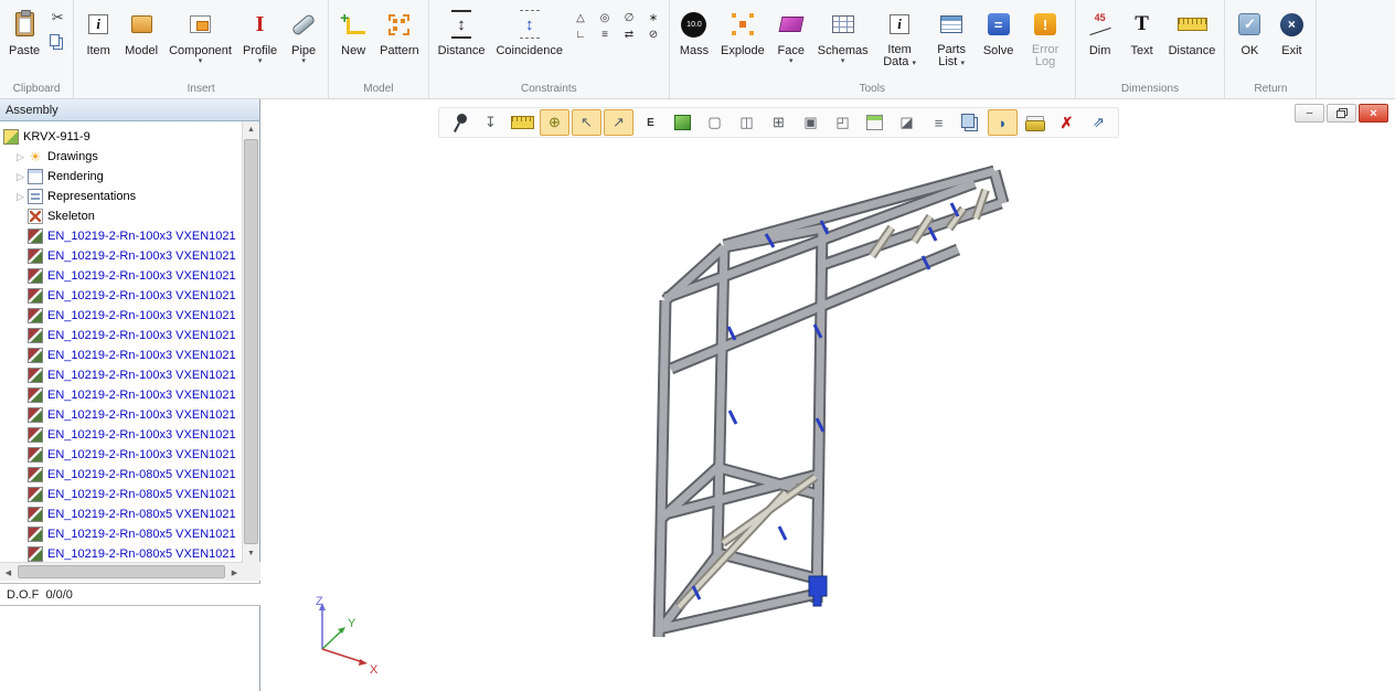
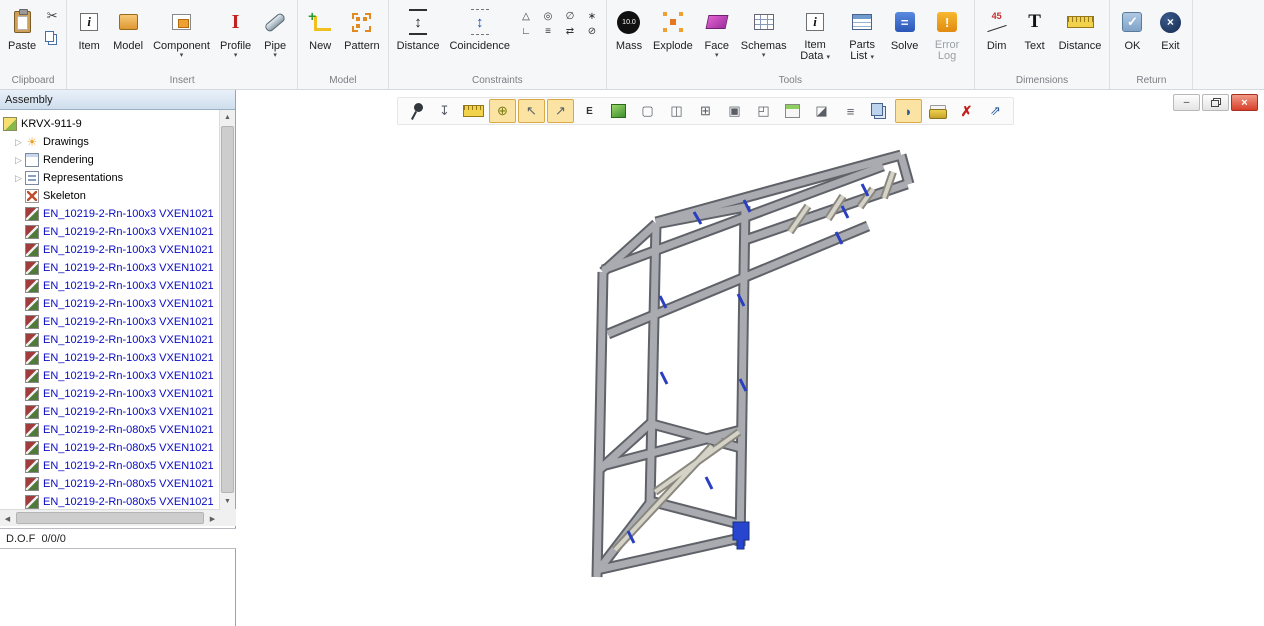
  Paste
  ✂
  Clipboard
  i
  Item
  Model
  Component
  I
  Profile
  Pipe
  Insert
  +
  New
  Pattern
  Model
  ↕
  Distance
  ↕
  Coincidence
  △
  ◎
  ∅
  ∗
  ∟
  ≡
  ⇄
  ⊘
  Constraints
  Mass
  Explode
  Face
  Schemas
  i
  Item Data
  Parts List
  =
  Solve
  !
  Error Log
  Tools
  45
  Dim
  T
  Text
  Distance
  Dimensions
  ✓
  OK
  ×
  Exit
  Return
  Assembly
  KRVX-911-9
  ▷
  Drawings
  ▷
  Rendering
  ▷
  Representations
  Skeleton
  EN_10219-2-Rn-100x3 VXEN1021
  EN_10219-2-Rn-100x3 VXEN1021
  EN_10219-2-Rn-100x3 VXEN1021
  EN_10219-2-Rn-100x3 VXEN1021
  EN_10219-2-Rn-100x3 VXEN1021
  EN_10219-2-Rn-100x3 VXEN1021
  EN_10219-2-Rn-100x3 VXEN1021
  EN_10219-2-Rn-100x3 VXEN1021
  EN_10219-2-Rn-100x3 VXEN1021
  EN_10219-2-Rn-100x3 VXEN1021
  EN_10219-2-Rn-100x3 VXEN1021
  EN_10219-2-Rn-100x3 VXEN1021
  EN_10219-2-Rn-080x5 VXEN1021
  EN_10219-2-Rn-080x5 VXEN1021
  EN_10219-2-Rn-080x5 VXEN1021
  EN_10219-2-Rn-080x5 VXEN1021
  EN_10219-2-Rn-080x5 VXEN1021
  D.O.F 0/0/0
  ↧
  ⊕
  ↖
  ↗
  E
  ▢
  ◫
  ⊞
  ▣
  ◰
  ◪
  ≡
  ◗
  ✗
  ⇗
  –
  ×
- Z
- Y
- X
